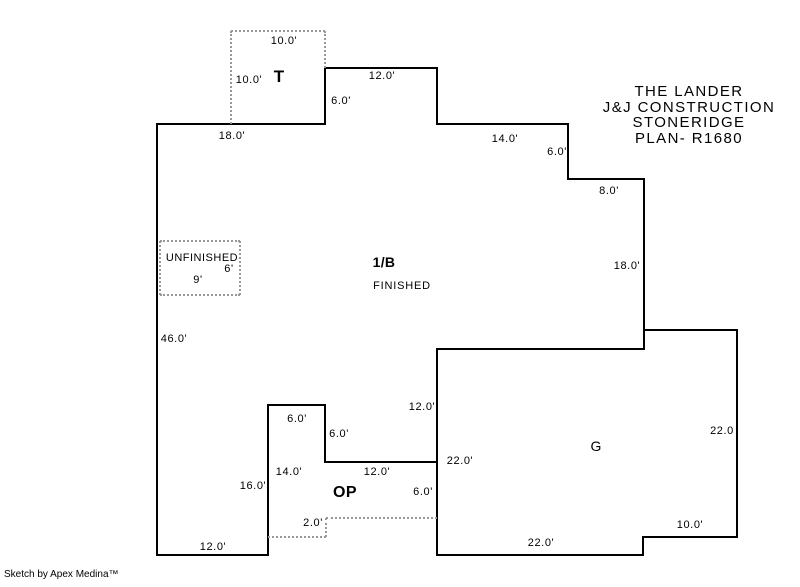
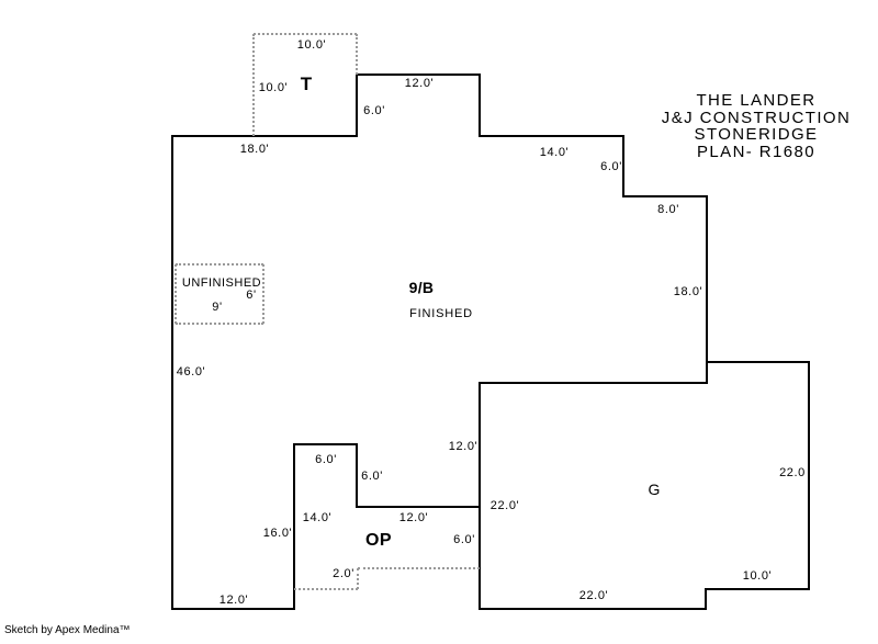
  THE LANDER
  J&J CONSTRUCTION
  STONERIDGE
  PLAN- R1680
  Sketch by Apex Medina™
  10.0'
  10.0'
  12.0'
  6.0'
  18.0'
  14.0'
  6.0'
  8.0'
  18.0'
  46.0'
  6'
  9'
  12.0'
  6.0'
  6.0'
  14.0'
  16.0'
  12.0'
  6.0'
  2.0'
  12.0'
  22.0'
  22.0
  10.0'
  22.0'
  T
  UNFINISHED
- 1/B
+ 9/B
  FINISHED
  OP
  G
